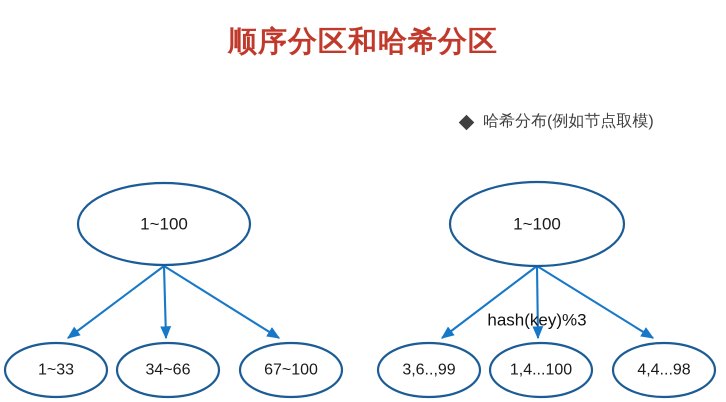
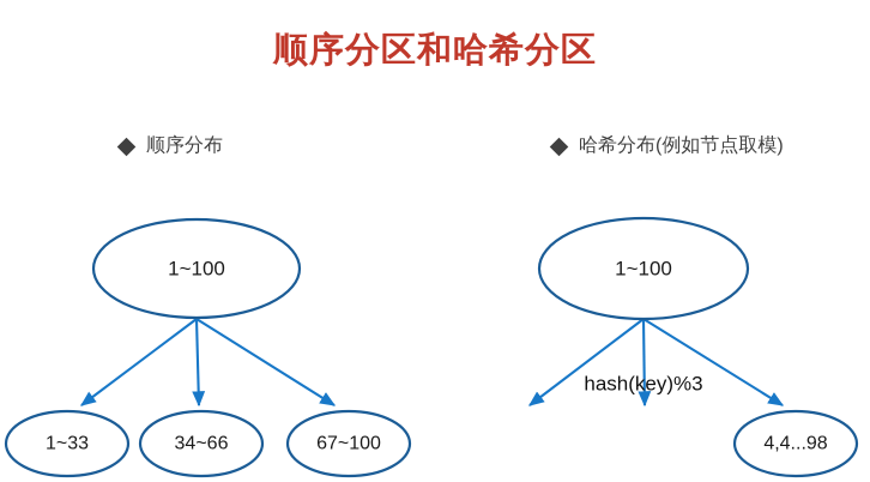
  顺序分区和哈希分区
+ 顺序分布
  哈希分布(例如节点取模)
  1~100
  1~33
  34~66
  67~100
  hash(key)%3
  1~100
- 3,6..,99
- 1,4...100
  4,4...98
